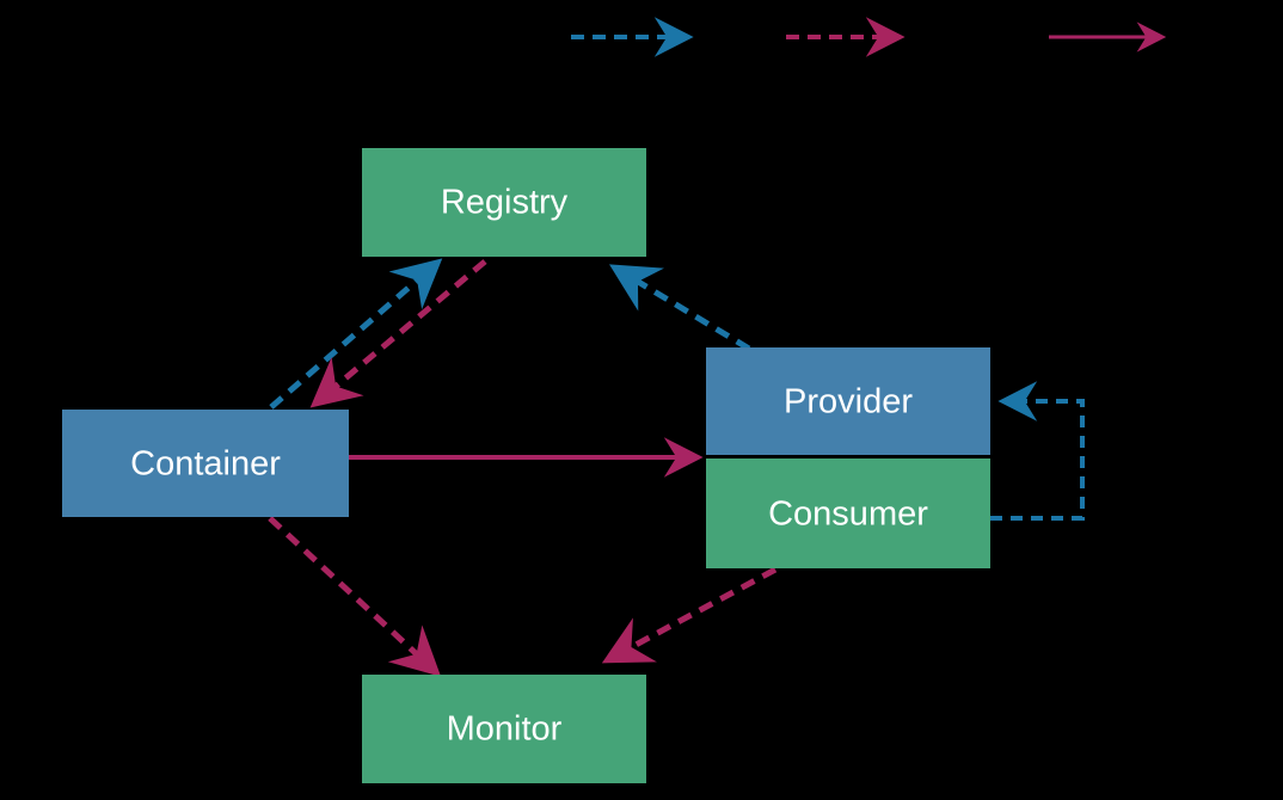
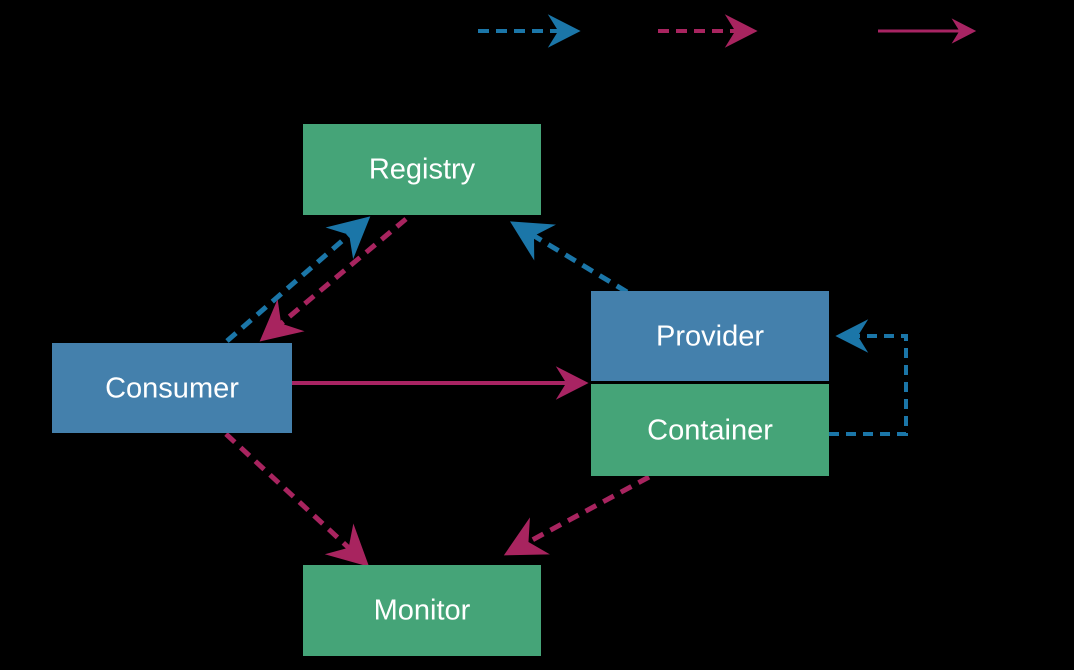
  Registry
- Container
+ Consumer
  Provider
- Consumer
+ Container
  Monitor
